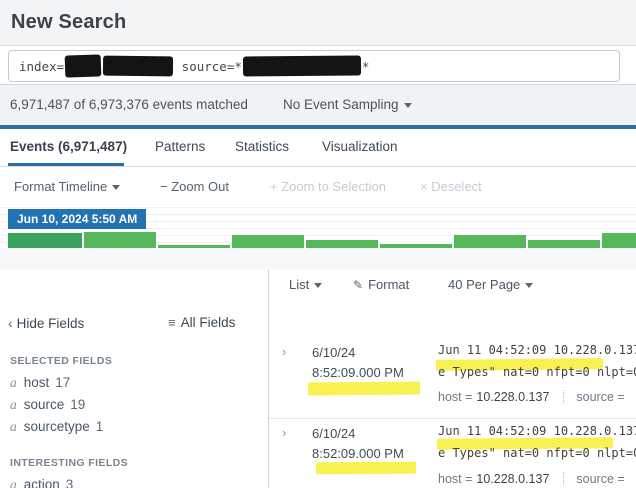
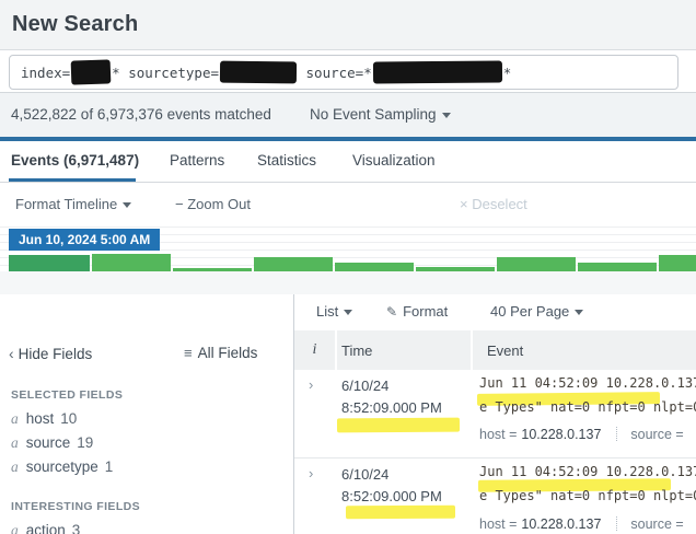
  New Search
  index=
+ * sourcetype=
  source=*
  *
- 6,971,487 of 6,973,376 events matched
+ 4,522,822 of 6,973,376 events matched
  No Event Sampling
  Events (6,971,487)
  Patterns
  Statistics
  Visualization
  Format Timeline
  − Zoom Out
- + Zoom to Selection
  × Deselect
- Jun 10, 2024 5:50 AM
+ Jun 10, 2024 5:00 AM
  ‹ Hide Fields
  ≡ All Fields
  SELECTED FIELDS
- a host 17
+ a host 10
  a source 19
  a sourcetype 1
  INTERESTING FIELDS
  a action 3
  List
  ✎ Format
  40 Per Page
+ i
+ Time
+ Event
  ›
  6/10/24
  8:52:09.000 PM
  Jun 11 04:52:09 10.228.0.13
  e Types" nat=0 nfpt=0 nlpt=
  host = 10.228.0.137 source =
  ›
  6/10/24
  8:52:09.000 PM
  Jun 11 04:52:09 10.228.0.13
  e Types" nat=0 nfpt=0 nlpt=
  host = 10.228.0.137 source =
